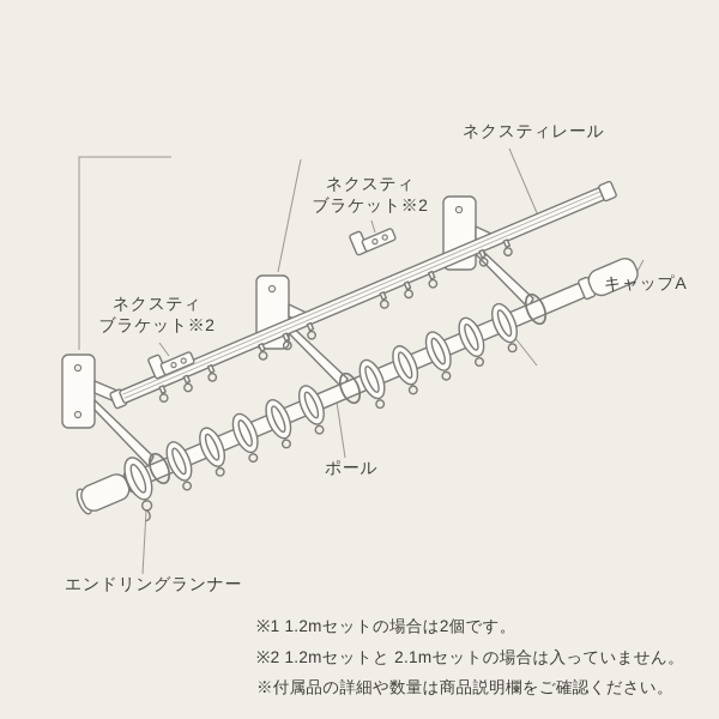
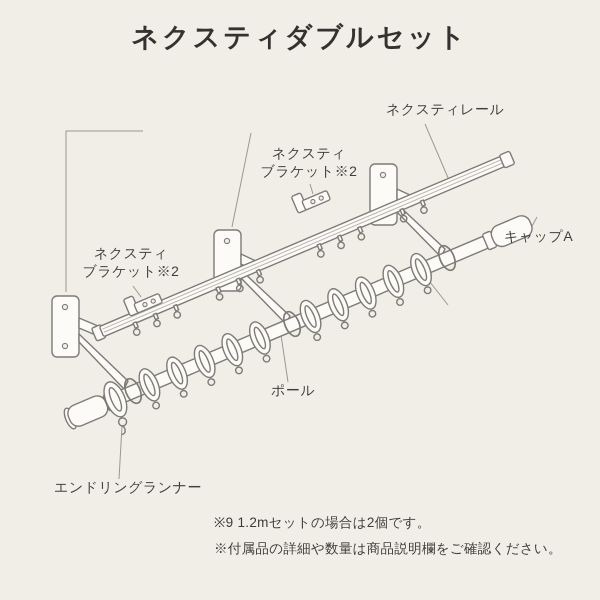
+ ネクスティダブルセット
  ネクスティレール
  ネクスティ
  ブラケット※2
  キャップA
  ネクスティ
  ブラケット※2
  ポール
  エンドリングランナー
- ※1 1.2mセットの場合は2個です。
+ ※9 1.2mセットの場合は2個です。
- ※2 1.2mセットと 2.1mセットの場合は入っていません。
  ※付属品の詳細や数量は商品説明欄をご確認ください。
